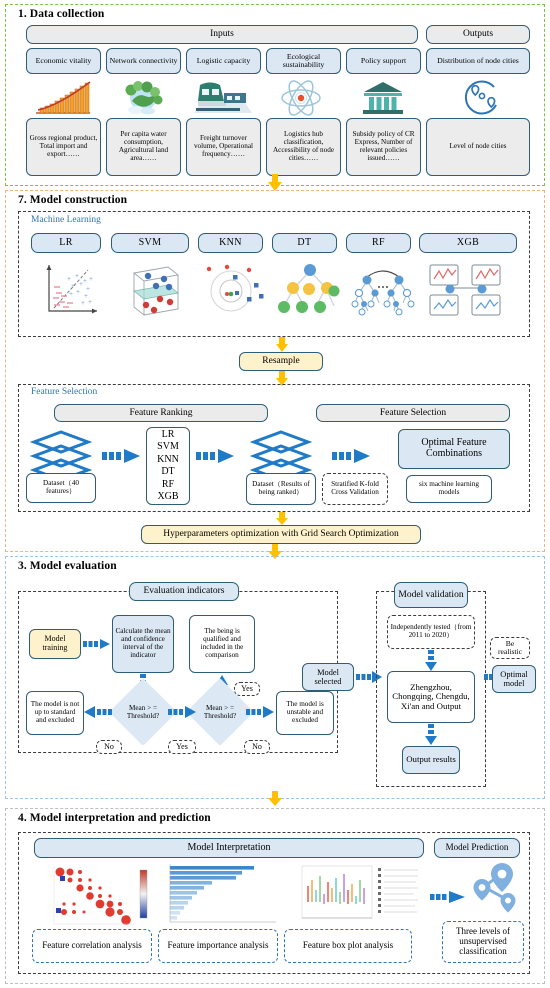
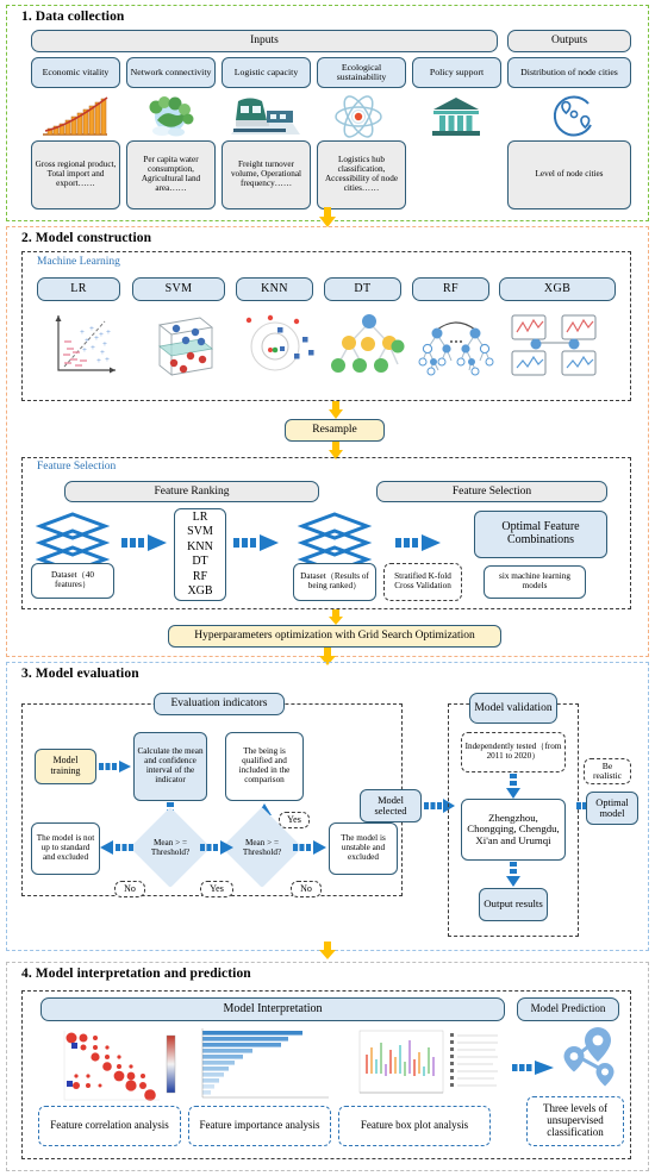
  1. Data collection
  Inputs
  Outputs
  Economic vitality
  Network connectivity
  Logistic capacity
  Ecological sustainability
  Policy support
  Distribution of node cities
  Gross regional product, Total import and export……
  Per capita water consumption, Agricultural land area……
  Freight turnover volume, Operational frequency……
  Logistics hub classification, Accessibility of node cities……
- Subsidy policy of CR Express, Number of relevant policies issued……
  Level of node cities
- 7. Model construction
+ 2. Model construction
  Machine Learning
  LR
  SVM
  KNN
  DT
  RF
  XGB
  +
  +
  +
  +
  +
  +
  +
  +
  +
  +
  +
  +
  Resample
  Feature Selection
  Feature Ranking
  Feature Selection
  Dataset（40 features）
  LR
  SVM
  KNN
  DT
  RF
  XGB
  Dataset（Results of being ranked）
  Stratified K-fold Cross Validation
  Optimal Feature Combinations
  six machine learning models
  Hyperparameters optimization with Grid Search Optimization
  3. Model evaluation
  Evaluation indicators
  Model training
  Calculate the mean and confidence interval of the indicator
  The being is qualified and included in the comparison
  Yes
  Mean > = Threshold?
  Mean > = Threshold?
  The model is not up to standard and excluded
  No
  Yes
  The model is unstable and excluded
  No
  Model selected
  Model validation
  Independently tested（from 2011 to 2020）
- Zhengzhou, Chongqing, Chengdu, Xi'an and Output
+ Zhengzhou, Chongqing, Chengdu, Xi'an and Urumqi
  Output results
  Be realistic
  Optimal model
  4. Model interpretation and prediction
  Model Interpretation
  Model Prediction
  Feature correlation analysis
  Feature importance analysis
  Feature box plot analysis
  Three levels of unsupervised classification
